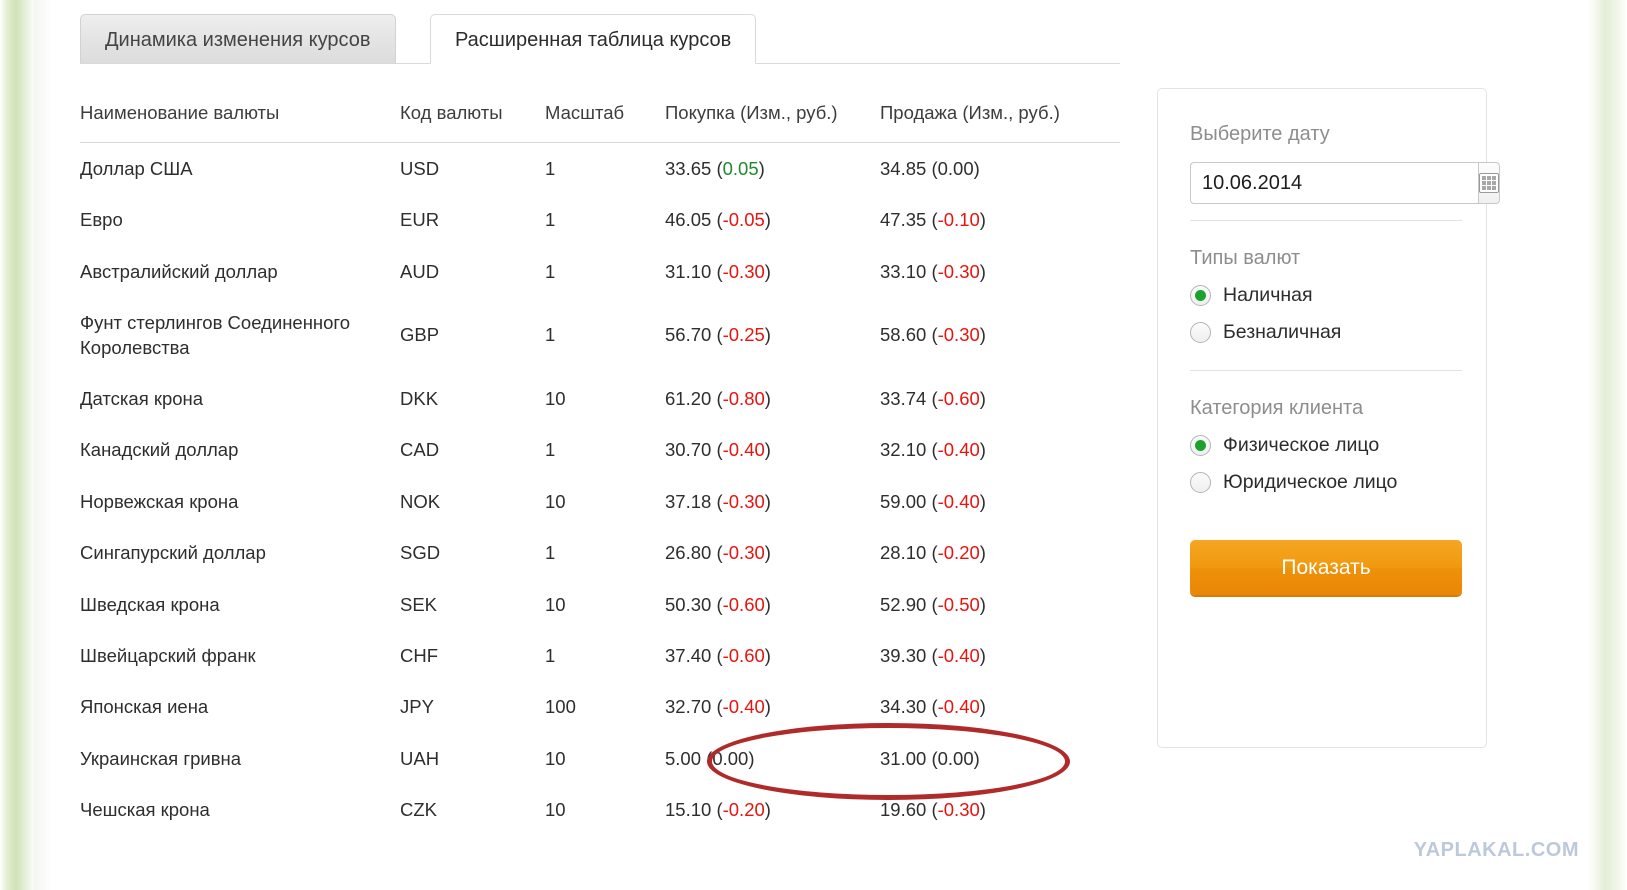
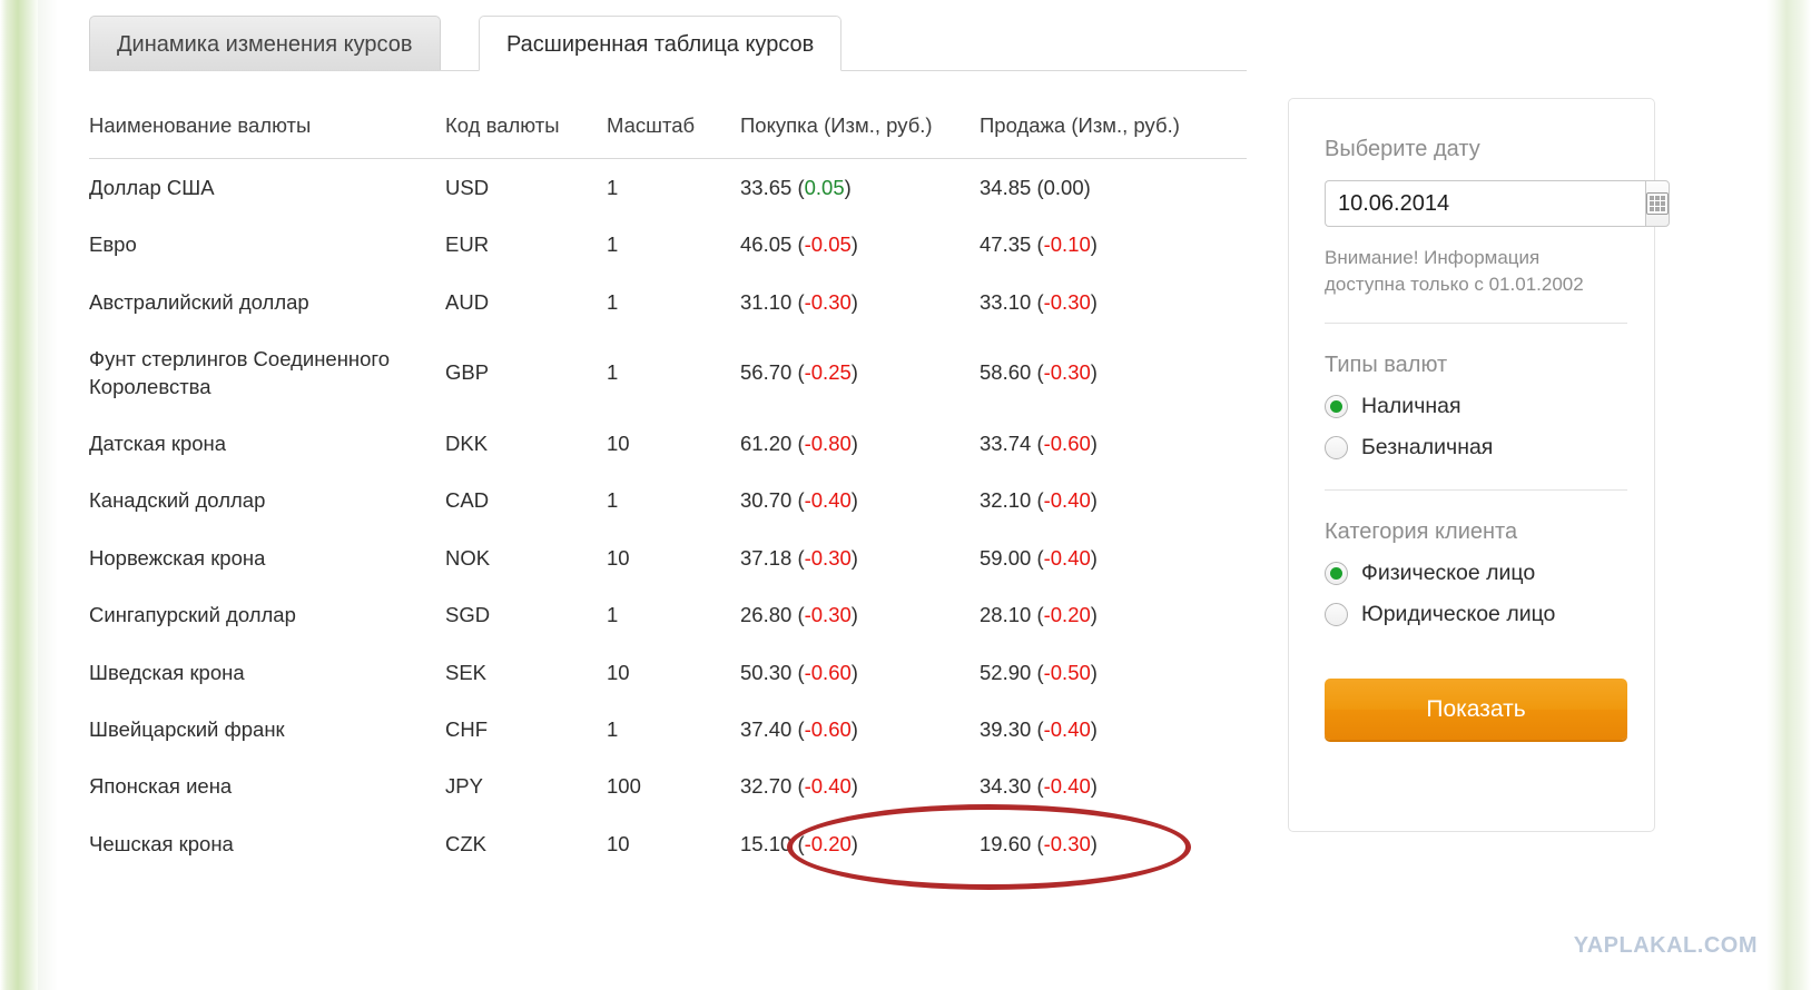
  Динамика изменения курсов
  Расширенная таблица курсов
  Наименование валюты	Код валюты	Масштаб	Покупка (Изм., руб.)	Продажа (Изм., руб.)
  Доллар США	USD	1	33.65 (0.05)	34.85 (0.00)
  Евро	EUR	1	46.05 (-0.05)	47.35 (-0.10)
  Австралийский доллар	AUD	1	31.10 (-0.30)	33.10 (-0.30)
  Фунт стерлингов Соединенного Королевства	GBP	1	56.70 (-0.25)	58.60 (-0.30)
  Датская крона	DKK	10	61.20 (-0.80)	33.74 (-0.60)
  Канадский доллар	CAD	1	30.70 (-0.40)	32.10 (-0.40)
  Норвежская крона	NOK	10	37.18 (-0.30)	59.00 (-0.40)
  Сингапурский доллар	SGD	1	26.80 (-0.30)	28.10 (-0.20)
  Шведская крона	SEK	10	50.30 (-0.60)	52.90 (-0.50)
  Швейцарский франк	CHF	1	37.40 (-0.60)	39.30 (-0.40)
  Японская иена	JPY	100	32.70 (-0.40)	34.30 (-0.40)
- Украинская гривна	UAH	10	5.00 (0.00)	31.00 (0.00)
  Чешская крона	CZK	10	15.10 (-0.20)	19.60 (-0.30)
  Выберите дату
  10.06.2014
+ Внимание! Информация доступна только с 01.01.2002
  Типы валют
  Наличная
  Безналичная
  Категория клиента
  Физическое лицо
  Юридическое лицо
  Показать
  YAPLAKAL.COM
